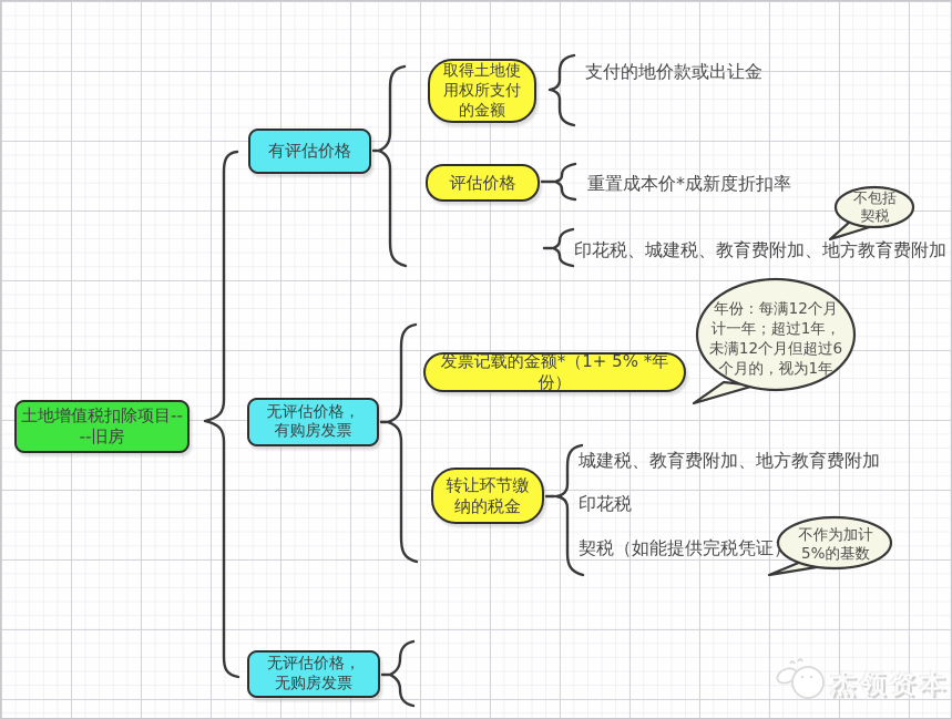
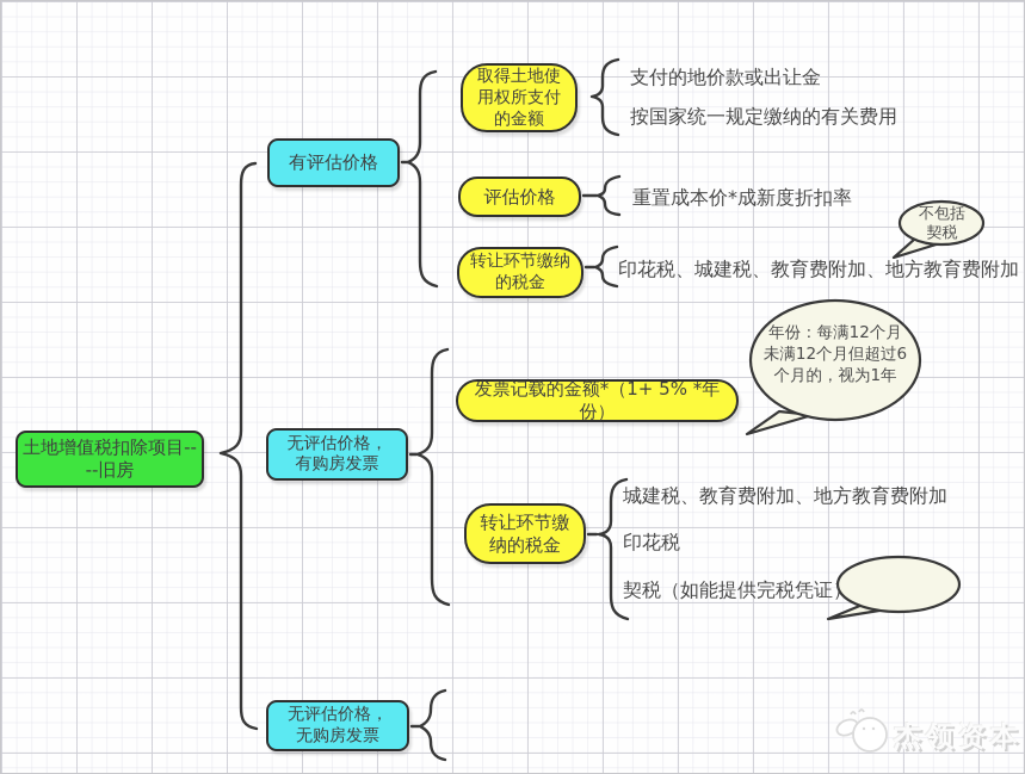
  土地增值税扣除项目--
  --旧房
  有评估价格
  无评估价格，
  有购房发票
  无评估价格，
  无购房发票
  取得土地使
  用权所支付
  的金额
  评估价格
+ 转让环节缴纳
+ 的税金
  发票记载的金额*（1+ 5% *年份）
  转让环节缴
  纳的税金
  支付的地价款或出让金
+ 按国家统一规定缴纳的有关费用
  重置成本价*成新度折扣率
  印花税、城建税、教育费附加、地方教育费附加
  城建税、教育费附加、地方教育费附加
  印花税
  契税（如能提供完税凭证）
  不包括
  契税
  年份：每满12个月
- 计一年；超过1年，
  未满12个月但超过6
  个月的，视为1年
- 不作为加计
- 5%的基数
  杰领资本
